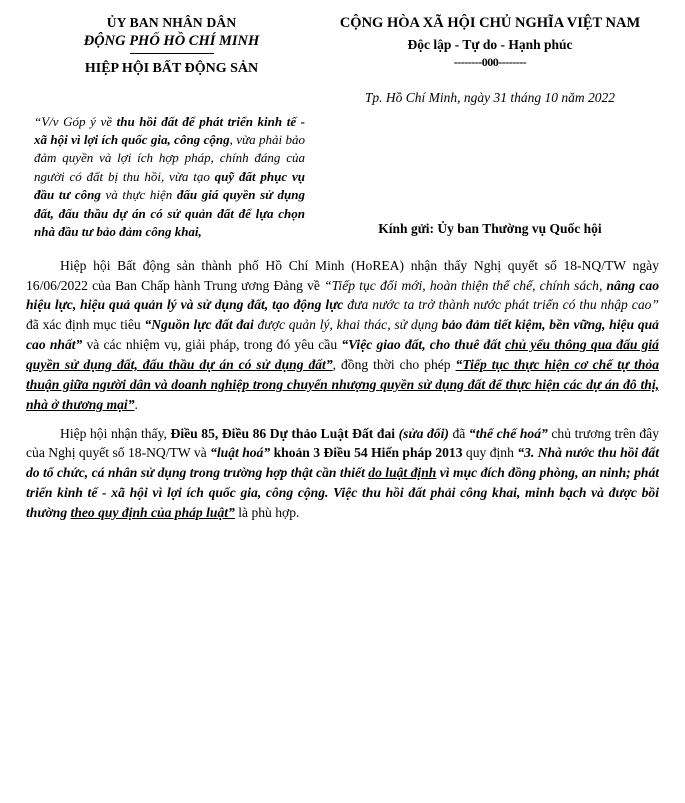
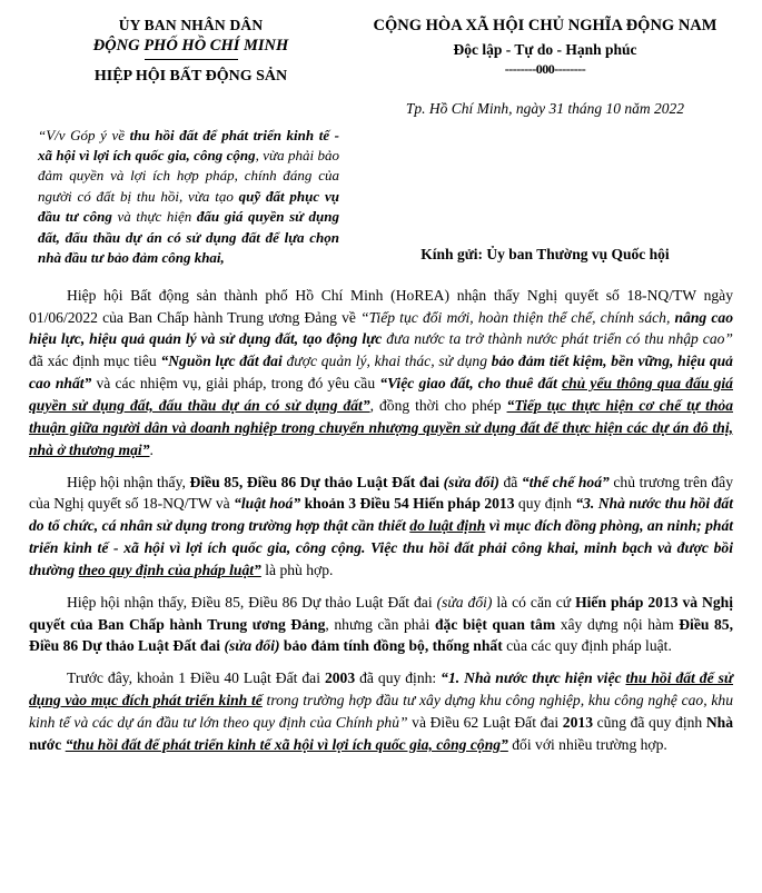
  ỦY BAN NHÂN DÂN
  ĐỘNG PHỐ HỒ CHÍ MINH
  HIỆP HỘI BẤT ĐỘNG SẢN
- CỘNG HÒA XÃ HỘI CHỦ NGHĨA VIỆT NAM
+ CỘNG HÒA XÃ HỘI CHỦ NGHĨA ĐỘNG NAM
  Độc lập - Tự do - Hạnh phúc
  --------000--------
  Tp. Hồ Chí Minh, ngày 31 tháng 10 năm 2022
- “V/v Góp ý về thu hồi đất để phát triển kinh tế - xã hội vì lợi ích quốc gia, công cộng, vừa phải bảo đảm quyền và lợi ích hợp pháp, chính đáng của người có đất bị thu hồi, vừa tạo quỹ đất phục vụ đầu tư công và thực hiện đấu giá quyền sử dụng đất, đấu thầu dự án có sử quản đất để lựa chọn nhà đầu tư bảo đảm công khai,
+ “V/v Góp ý về thu hồi đất để phát triển kinh tế - xã hội vì lợi ích quốc gia, công cộng, vừa phải bảo đảm quyền và lợi ích hợp pháp, chính đáng của người có đất bị thu hồi, vừa tạo quỹ đất phục vụ đầu tư công và thực hiện đấu giá quyền sử dụng đất, đấu thầu dự án có sử dụng đất để lựa chọn nhà đầu tư bảo đảm công khai,
  Kính gửi: Ủy ban Thường vụ Quốc hội
- Hiệp hội Bất động sản thành phố Hồ Chí Minh (HoREA) nhận thấy Nghị quyết số 18-NQ/TW ngày 16/06/2022 của Ban Chấp hành Trung ương Đảng về “Tiếp tục đổi mới, hoàn thiện thể chế, chính sách, nâng cao hiệu lực, hiệu quả quản lý và sử dụng đất, tạo động lực đưa nước ta trở thành nước phát triển có thu nhập cao” đã xác định mục tiêu “Nguồn lực đất đai được quản lý, khai thác, sử dụng bảo đảm tiết kiệm, bền vững, hiệu quả cao nhất” và các nhiệm vụ, giải pháp, trong đó yêu cầu “Việc giao đất, cho thuê đất chủ yếu thông qua đấu giá quyền sử dụng đất, đấu thầu dự án có sử dụng đất”, đồng thời cho phép “Tiếp tục thực hiện cơ chế tự thỏa thuận giữa người dân và doanh nghiệp trong chuyển nhượng quyền sử dụng đất để thực hiện các dự án đô thị, nhà ở thương mại”.
+ Hiệp hội Bất động sản thành phố Hồ Chí Minh (HoREA) nhận thấy Nghị quyết số 18-NQ/TW ngày 01/06/2022 của Ban Chấp hành Trung ương Đảng về “Tiếp tục đổi mới, hoàn thiện thể chế, chính sách, nâng cao hiệu lực, hiệu quả quản lý và sử dụng đất, tạo động lực đưa nước ta trở thành nước phát triển có thu nhập cao” đã xác định mục tiêu “Nguồn lực đất đai được quản lý, khai thác, sử dụng bảo đảm tiết kiệm, bền vững, hiệu quả cao nhất” và các nhiệm vụ, giải pháp, trong đó yêu cầu “Việc giao đất, cho thuê đất chủ yếu thông qua đấu giá quyền sử dụng đất, đấu thầu dự án có sử dụng đất”, đồng thời cho phép “Tiếp tục thực hiện cơ chế tự thỏa thuận giữa người dân và doanh nghiệp trong chuyển nhượng quyền sử dụng đất để thực hiện các dự án đô thị, nhà ở thương mại”.
  Hiệp hội nhận thấy, Điều 85, Điều 86 Dự thảo Luật Đất đai (sửa đổi) đã “thể chế hoá” chủ trương trên đây của Nghị quyết số 18-NQ/TW và “luật hoá” khoản 3 Điều 54 Hiến pháp 2013 quy định “3. Nhà nước thu hồi đất do tổ chức, cá nhân sử dụng trong trường hợp thật cần thiết do luật định vì mục đích đồng phòng, an ninh; phát triển kinh tế - xã hội vì lợi ích quốc gia, công cộng. Việc thu hồi đất phải công khai, minh bạch và được bồi thường theo quy định của pháp luật” là phù hợp.
+ Hiệp hội nhận thấy, Điều 85, Điều 86 Dự thảo Luật Đất đai (sửa đổi) là có căn cứ Hiến pháp 2013 và Nghị quyết của Ban Chấp hành Trung ương Đảng, nhưng cần phải đặc biệt quan tâm xây dựng nội hàm Điều 85, Điều 86 Dự thảo Luật Đất đai (sửa đổi) bảo đảm tính đồng bộ, thống nhất của các quy định pháp luật.
+ Trước đây, khoản 1 Điều 40 Luật Đất đai 2003 đã quy định: “1. Nhà nước thực hiện việc thu hồi đất để sử dụng vào mục đích phát triển kinh tế trong trường hợp đầu tư xây dựng khu công nghiệp, khu công nghệ cao, khu kinh tế và các dự án đầu tư lớn theo quy định của Chính phủ” và Điều 62 Luật Đất đai 2013 cũng đã quy định Nhà nước “thu hồi đất để phát triển kinh tế xã hội vì lợi ích quốc gia, công cộng” đối với nhiều trường hợp.
